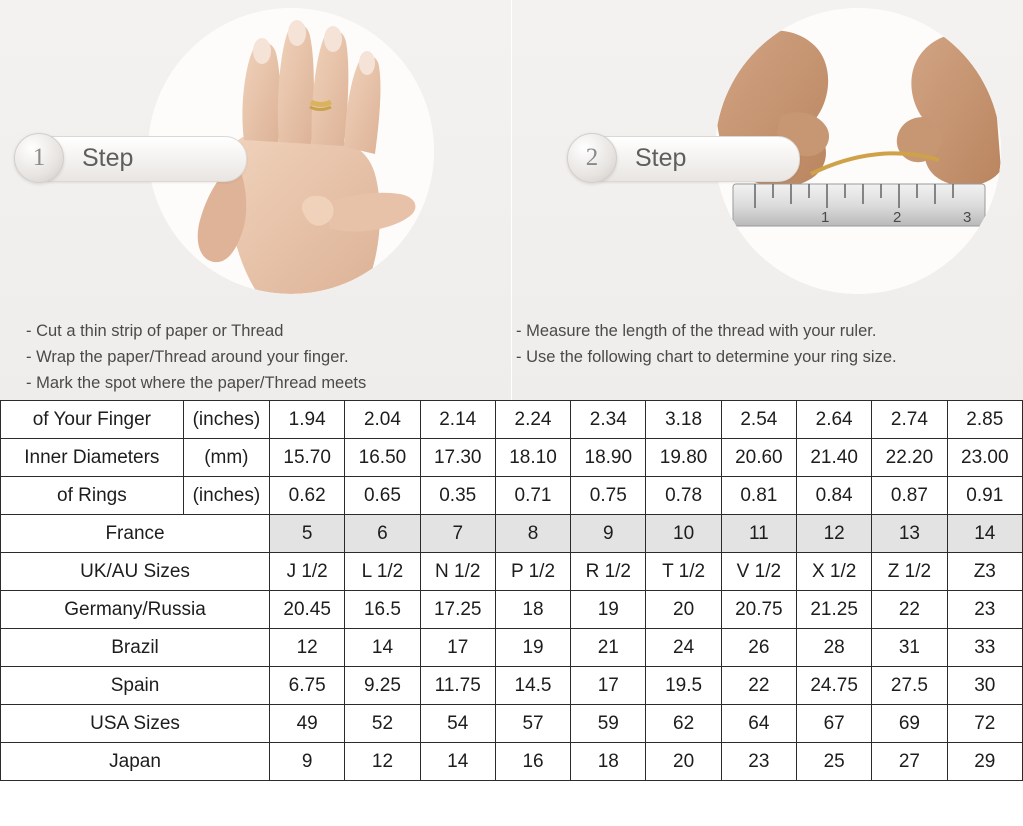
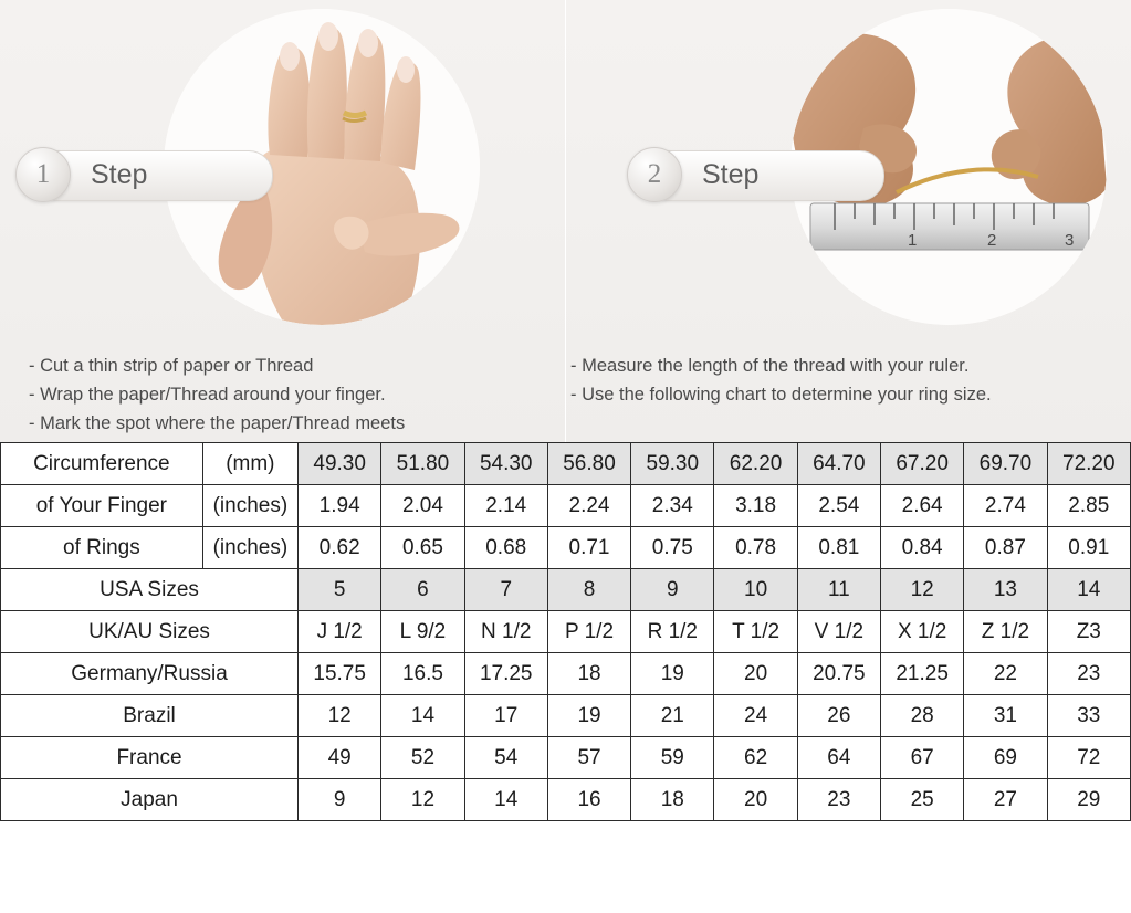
  1
  Step
  - Cut a thin strip of paper or Thread
  - Wrap the paper/Thread around your finger.
  - Mark the spot where the paper/Thread meets
  1
  2
  3
  2
  Step
  - Measure the length of the thread with your ruler.
  - Use the following chart to determine your ring size.
+ Circumference	(mm)	49.30	51.80	54.30	56.80	59.30	62.20	64.70	67.20	69.70	72.20
  of Your Finger	(inches)	1.94	2.04	2.14	2.24	2.34	3.18	2.54	2.64	2.74	2.85
- Inner Diameters	(mm)	15.70	16.50	17.30	18.10	18.90	19.80	20.60	21.40	22.20	23.00
- of Rings	(inches)	0.62	0.65	0.35	0.71	0.75	0.78	0.81	0.84	0.87	0.91
+ of Rings	(inches)	0.62	0.65	0.68	0.71	0.75	0.78	0.81	0.84	0.87	0.91
- France	5	6	7	8	9	10	11	12	13	14
+ USA Sizes	5	6	7	8	9	10	11	12	13	14
- UK/AU Sizes	J 1/2	L 1/2	N 1/2	P 1/2	R 1/2	T 1/2	V 1/2	X 1/2	Z 1/2	Z3
+ UK/AU Sizes	J 1/2	L 9/2	N 1/2	P 1/2	R 1/2	T 1/2	V 1/2	X 1/2	Z 1/2	Z3
- Germany/Russia	20.45	16.5	17.25	18	19	20	20.75	21.25	22	23
+ Germany/Russia	15.75	16.5	17.25	18	19	20	20.75	21.25	22	23
  Brazil	12	14	17	19	21	24	26	28	31	33
- Spain	6.75	9.25	11.75	14.5	17	19.5	22	24.75	27.5	30
- USA Sizes	49	52	54	57	59	62	64	67	69	72
+ France	49	52	54	57	59	62	64	67	69	72
  Japan	9	12	14	16	18	20	23	25	27	29
